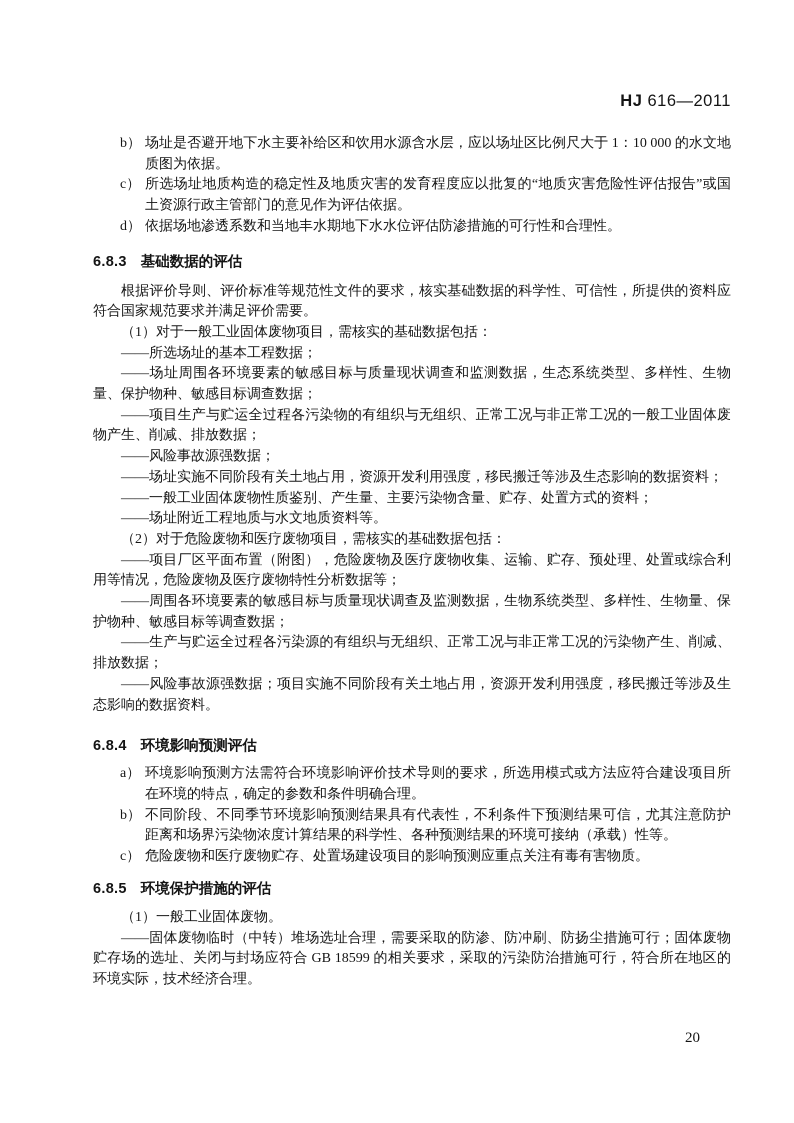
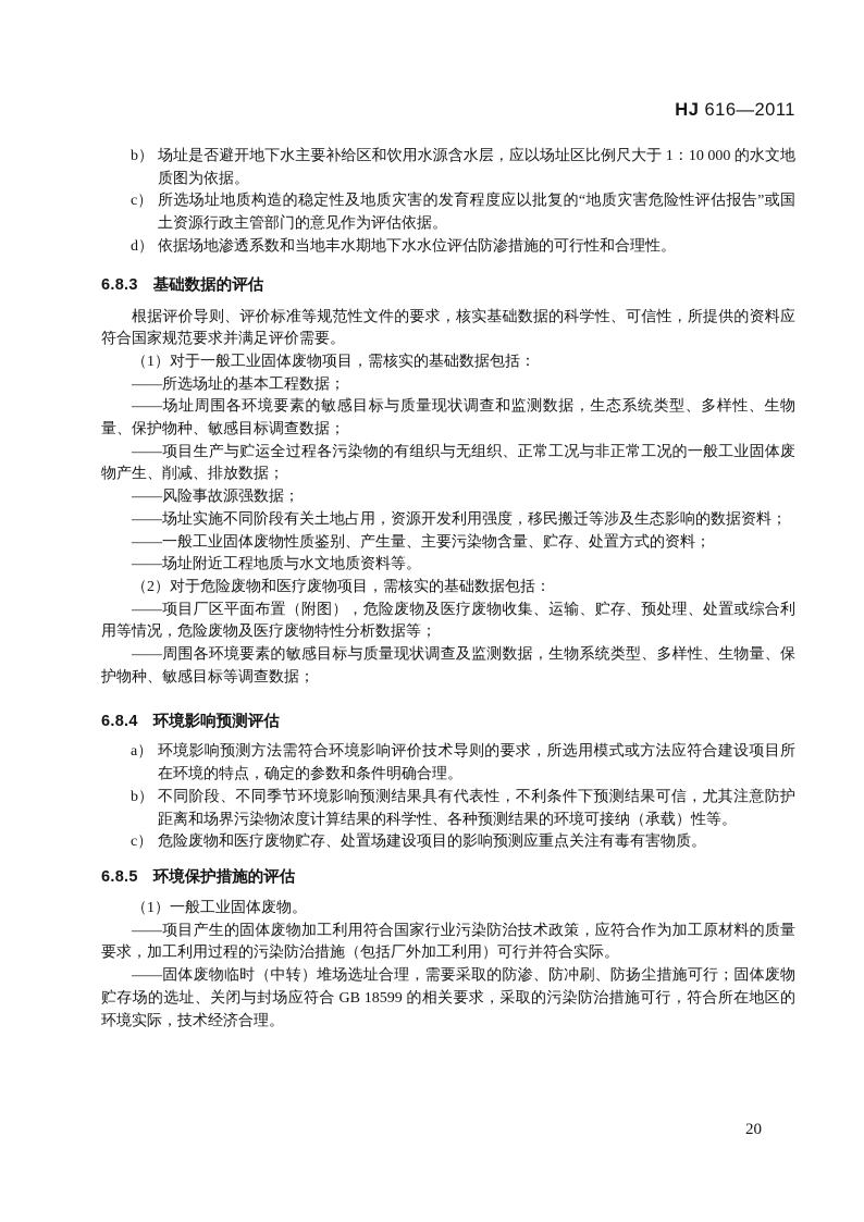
  HJ 616—2011
  b）
  场址是否避开地下水主要补给区和饮用水源含水层，应以场址区比例尺大于 1：10 000 的水文地质图为依据。
  c）
  所选场址地质构造的稳定性及地质灾害的发育程度应以批复的“地质灾害危险性评估报告”或国土资源行政主管部门的意见作为评估依据。
  d）
  依据场地渗透系数和当地丰水期地下水水位评估防渗措施的可行性和合理性。
  6.8.3 基础数据的评估
  根据评价导则、评价标准等规范性文件的要求，核实基础数据的科学性、可信性，所提供的资料应符合国家规范要求并满足评价需要。
  （1）对于一般工业固体废物项目，需核实的基础数据包括：
  ——所选场址的基本工程数据；
  ——场址周围各环境要素的敏感目标与质量现状调查和监测数据，生态系统类型、多样性、生物量、保护物种、敏感目标调查数据；
  ——项目生产与贮运全过程各污染物的有组织与无组织、正常工况与非正常工况的一般工业固体废物产生、削减、排放数据；
  ——风险事故源强数据；
  ——场址实施不同阶段有关土地占用，资源开发利用强度，移民搬迁等涉及生态影响的数据资料；
  ——一般工业固体废物性质鉴别、产生量、主要污染物含量、贮存、处置方式的资料；
  ——场址附近工程地质与水文地质资料等。
  （2）对于危险废物和医疗废物项目，需核实的基础数据包括：
  ——项目厂区平面布置（附图），危险废物及医疗废物收集、运输、贮存、预处理、处置或综合利用等情况，危险废物及医疗废物特性分析数据等；
  ——周围各环境要素的敏感目标与质量现状调查及监测数据，生物系统类型、多样性、生物量、保护物种、敏感目标等调查数据；
- ——生产与贮运全过程各污染源的有组织与无组织、正常工况与非正常工况的污染物产生、削减、排放数据；
- ——风险事故源强数据；项目实施不同阶段有关土地占用，资源开发利用强度，移民搬迁等涉及生态影响的数据资料。
  6.8.4 环境影响预测评估
  a）
  环境影响预测方法需符合环境影响评价技术导则的要求，所选用模式或方法应符合建设项目所在环境的特点，确定的参数和条件明确合理。
  b）
  不同阶段、不同季节环境影响预测结果具有代表性，不利条件下预测结果可信，尤其注意防护距离和场界污染物浓度计算结果的科学性、各种预测结果的环境可接纳（承载）性等。
  c）
  危险废物和医疗废物贮存、处置场建设项目的影响预测应重点关注有毒有害物质。
  6.8.5 环境保护措施的评估
  （1）一般工业固体废物。
+ ——项目产生的固体废物加工利用符合国家行业污染防治技术政策，应符合作为加工原材料的质量要求，加工利用过程的污染防治措施（包括厂外加工利用）可行并符合实际。
  ——固体废物临时（中转）堆场选址合理，需要采取的防渗、防冲刷、防扬尘措施可行；固体废物贮存场的选址、关闭与封场应符合 GB 18599 的相关要求，采取的污染防治措施可行，符合所在地区的环境实际，技术经济合理。
  20
